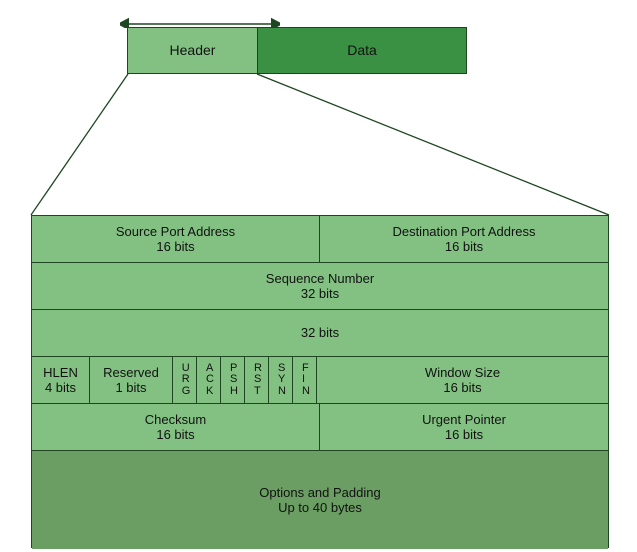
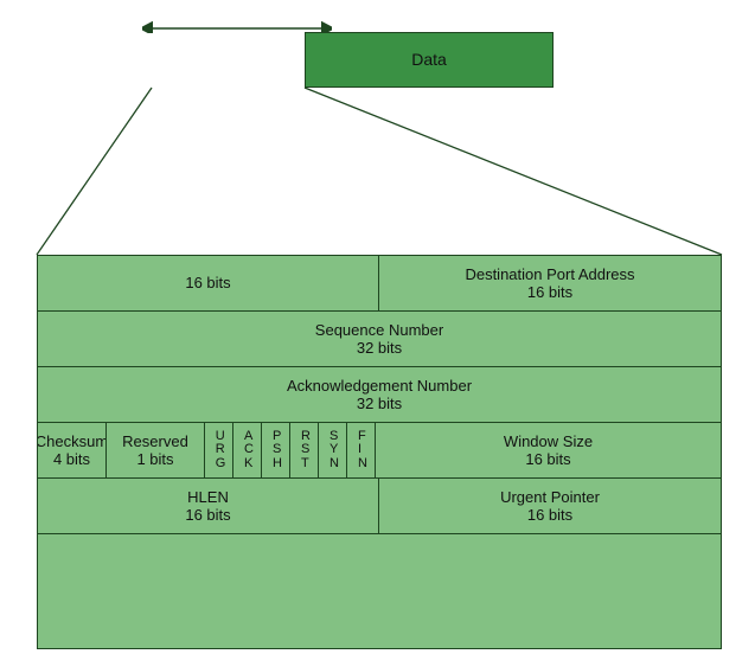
- Header
  Data
- Source Port Address
  16 bits
  Destination Port Address
  16 bits
  Sequence Number
  32 bits
+ Acknowledgement Number
  32 bits
- HLEN
+ Checksum
  4 bits
  Reserved
  1 bits
  U
  R
  G
  A
  C
  K
  P
  S
  H
  R
  S
  T
  S
  Y
  N
  F
  I
  N
  Window Size
  16 bits
- Checksum
+ HLEN
  16 bits
  Urgent Pointer
  16 bits
- Options and Padding
- Up to 40 bytes
